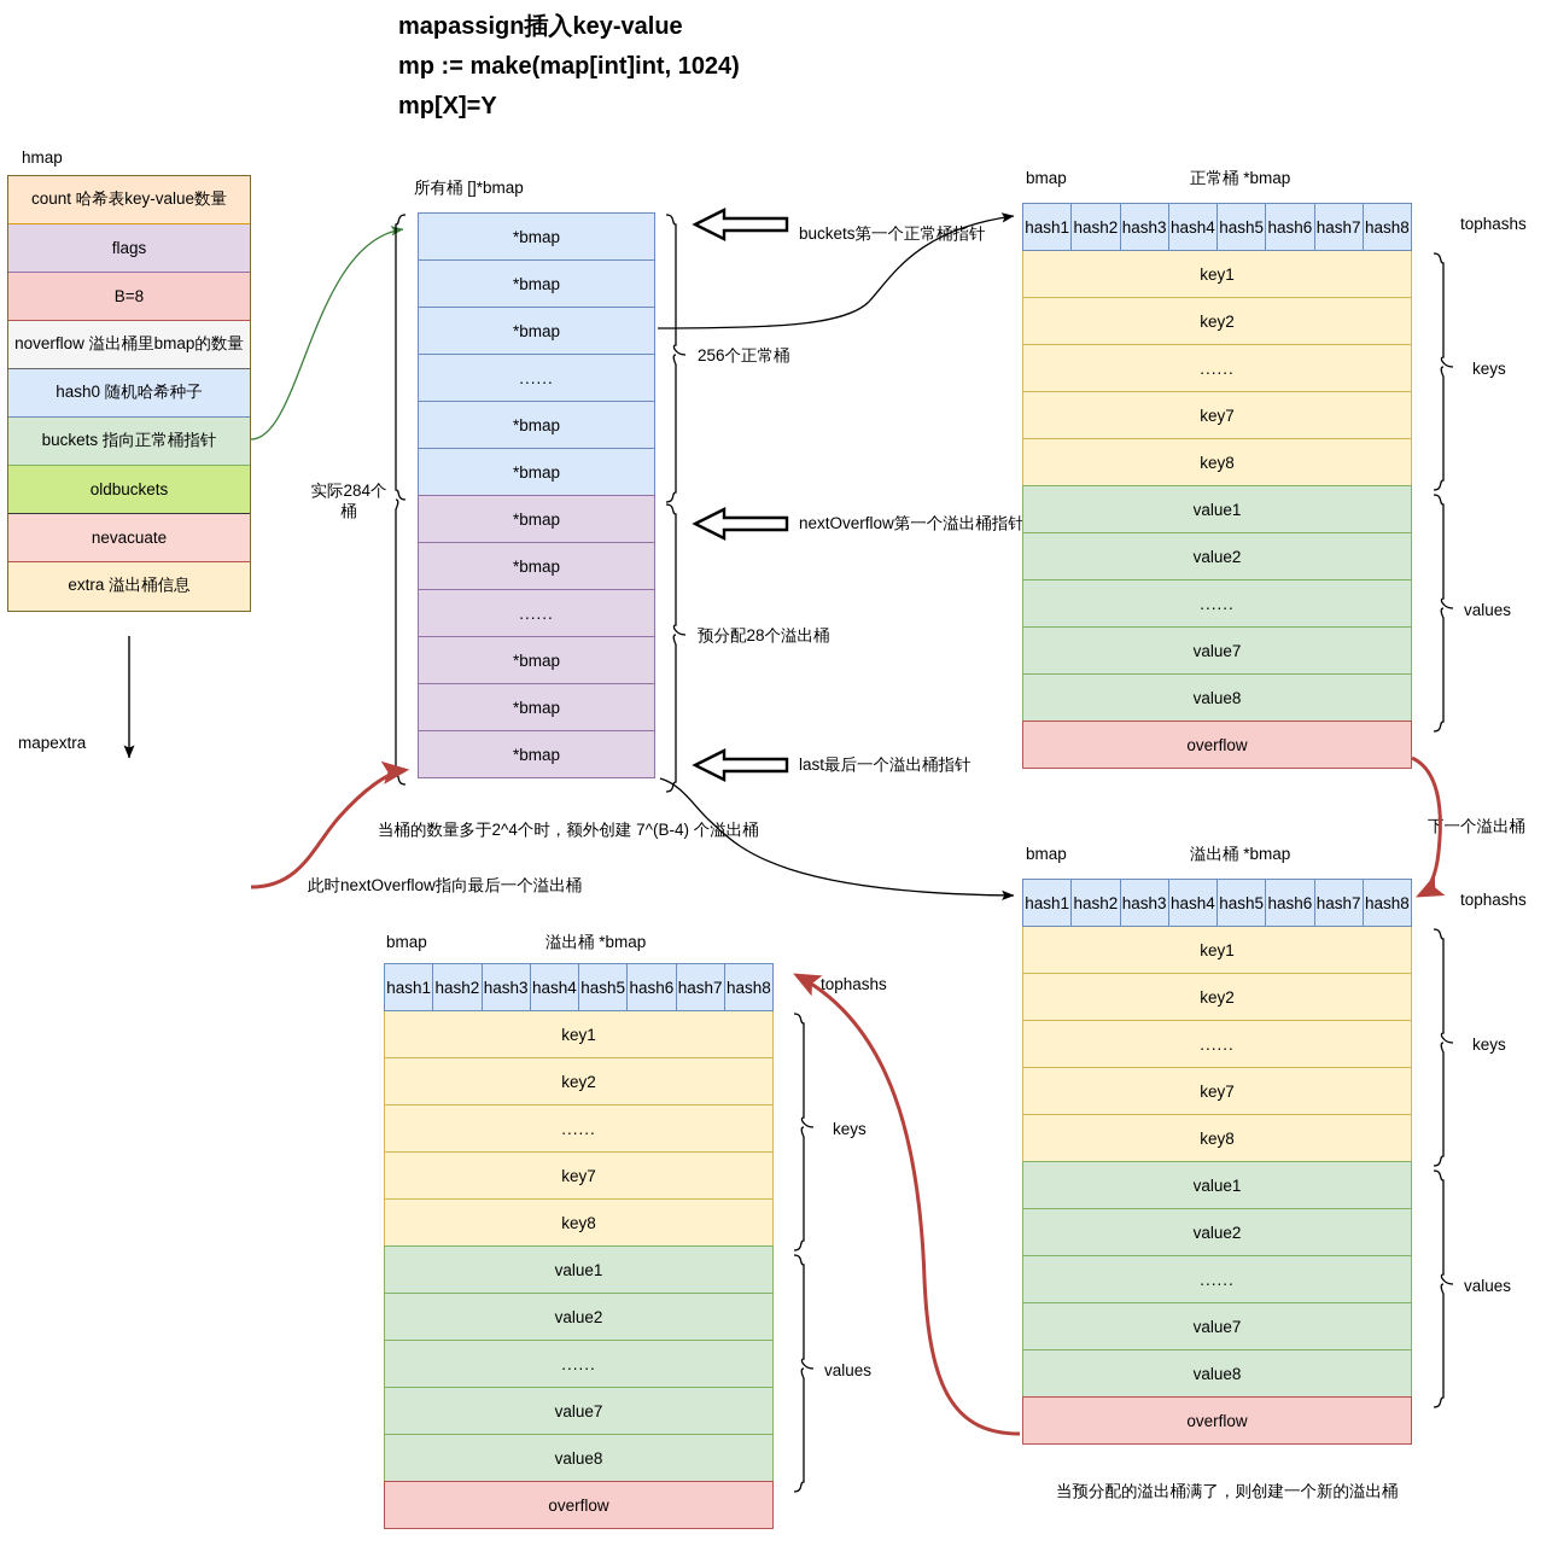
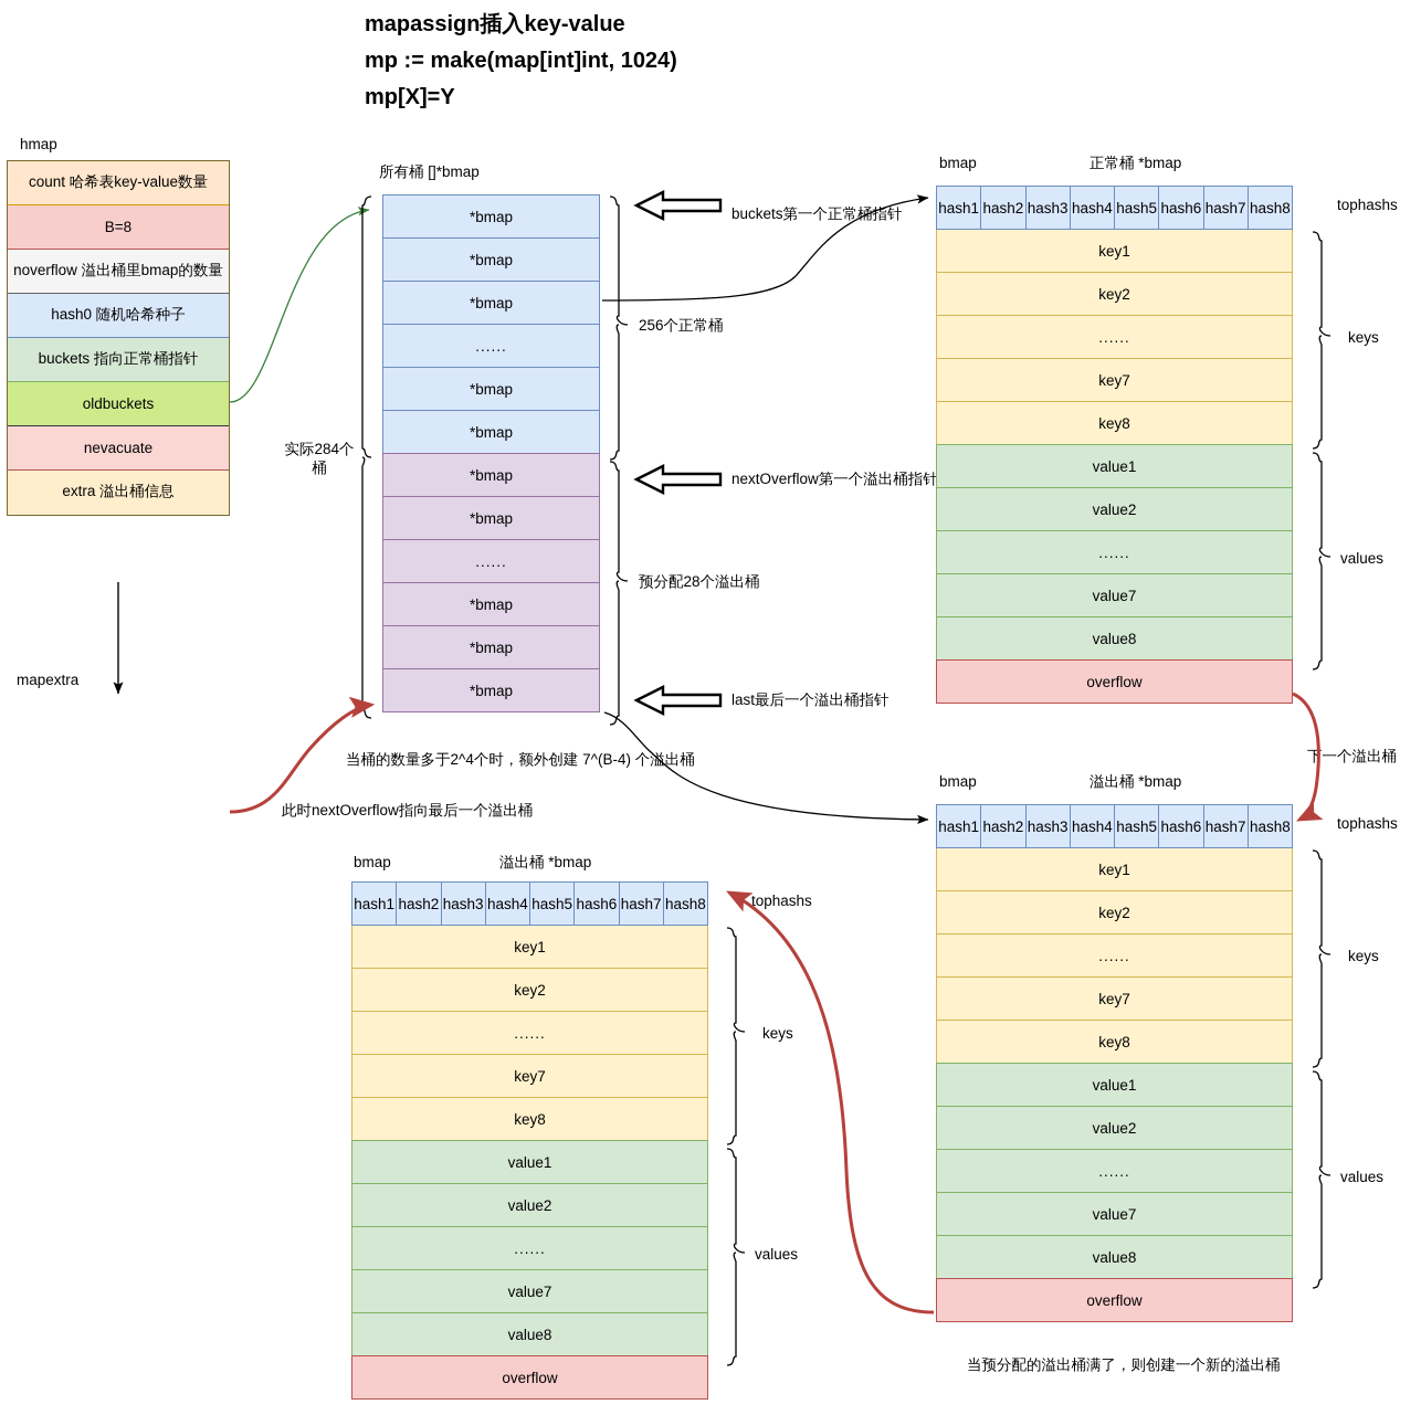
  mapassign插入key-value
  mp := make(map[int]int, 1024)
  mp[X]=Y
  hmap
  count 哈希表key-value数量
- flags
  B=8
  noverflow 溢出桶里bmap的数量
  hash0 随机哈希种子
  buckets 指向正常桶指针
  oldbuckets
  nevacuate
  extra 溢出桶信息
  mapextra
  所有桶 []*bmap
  *bmap
  *bmap
  *bmap
  ......
  *bmap
  *bmap
  *bmap
  *bmap
  ......
  *bmap
  *bmap
  *bmap
  实际284个
  桶
  256个正常桶
  预分配28个溢出桶
  buckets第一个正常桶指针
  nextOverflow第一个溢出桶指针
  last最后一个溢出桶指针
  当桶的数量多于2^4个时，额外创建 7^(B-4) 个溢出桶
  此时nextOverflow指向最后一个溢出桶
  下一个溢出桶
  当预分配的溢出桶满了，则创建一个新的溢出桶
  bmap
  正常桶 *bmap
  hash1
  hash2
  hash3
  hash4
  hash5
  hash6
  hash7
  hash8
  key1
  key2
  ......
  key7
  key8
  value1
  value2
  ......
  value7
  value8
  overflow
  tophashs
  keys
  values
  bmap
  溢出桶 *bmap
  hash1
  hash2
  hash3
  hash4
  hash5
  hash6
  hash7
  hash8
  key1
  key2
  ......
  key7
  key8
  value1
  value2
  ......
  value7
  value8
  overflow
  tophashs
  keys
  values
  bmap
  溢出桶 *bmap
  hash1
  hash2
  hash3
  hash4
  hash5
  hash6
  hash7
  hash8
  key1
  key2
  ......
  key7
  key8
  value1
  value2
  ......
  value7
  value8
  overflow
  tophashs
  keys
  values
